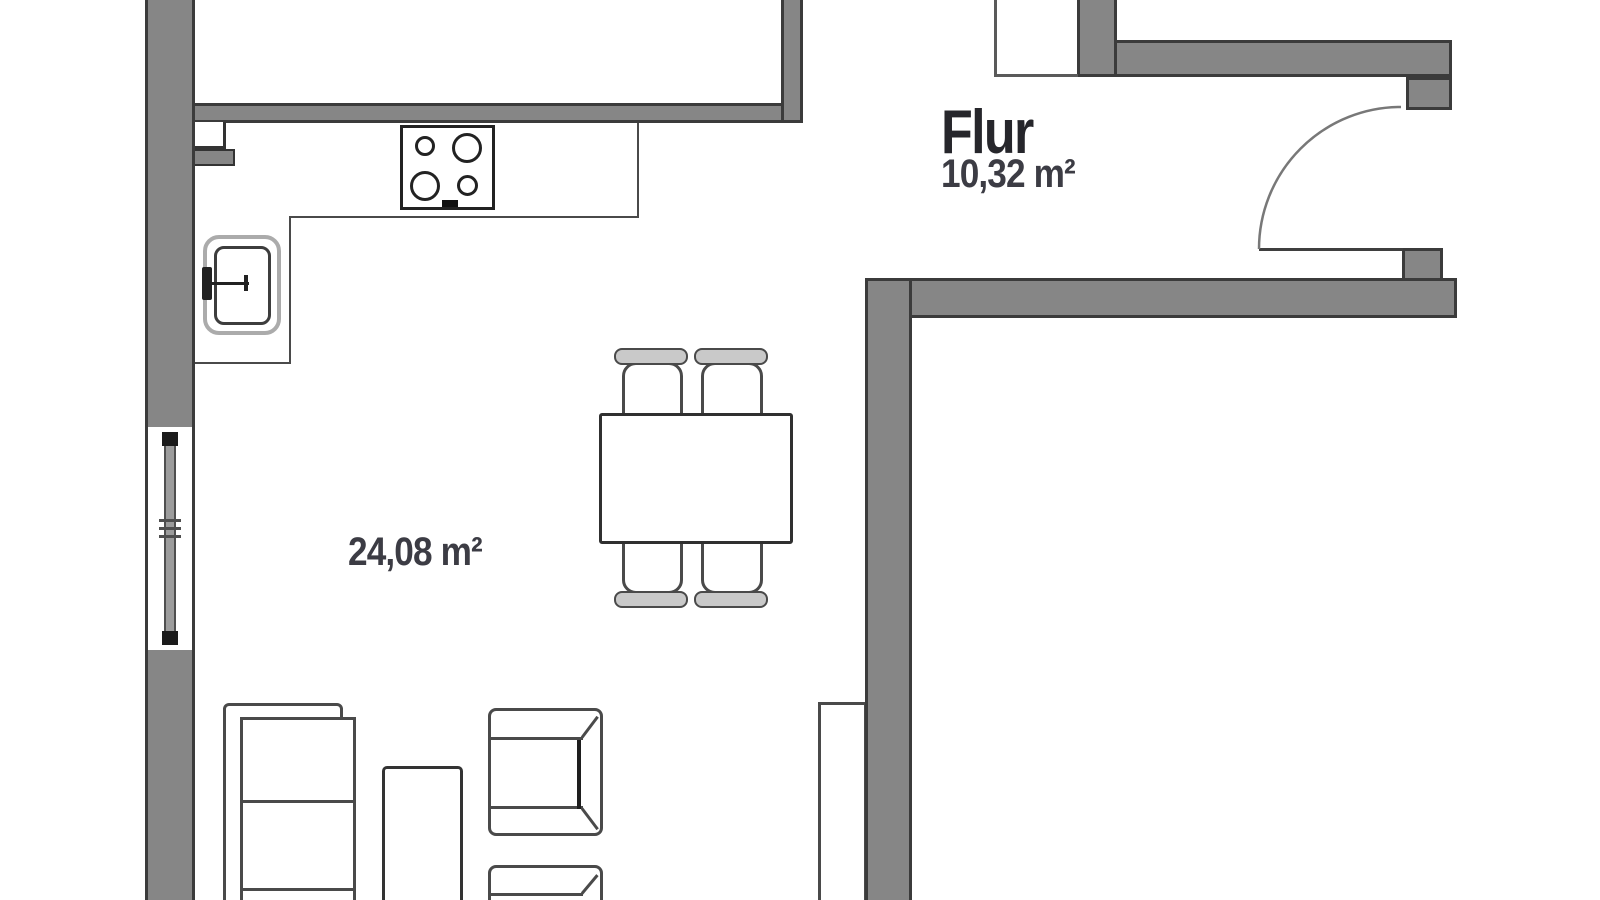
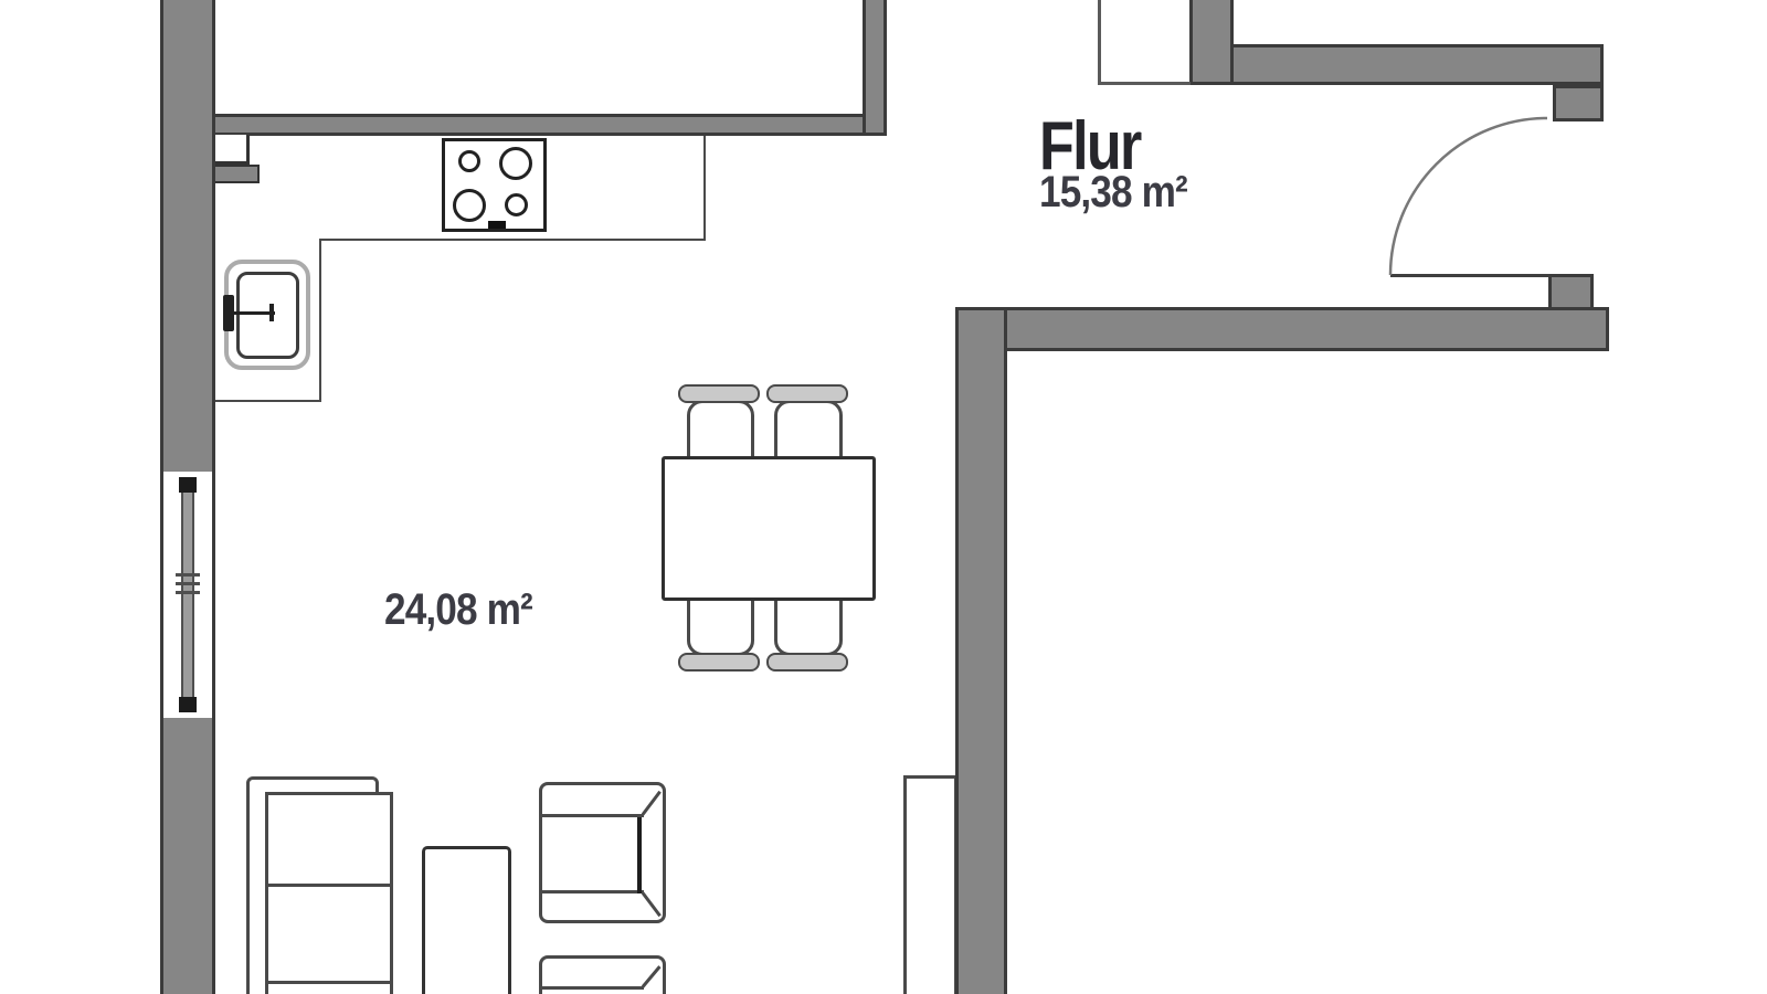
  Flur
- 10,32 m²
+ 15,38 m²
  24,08 m²
